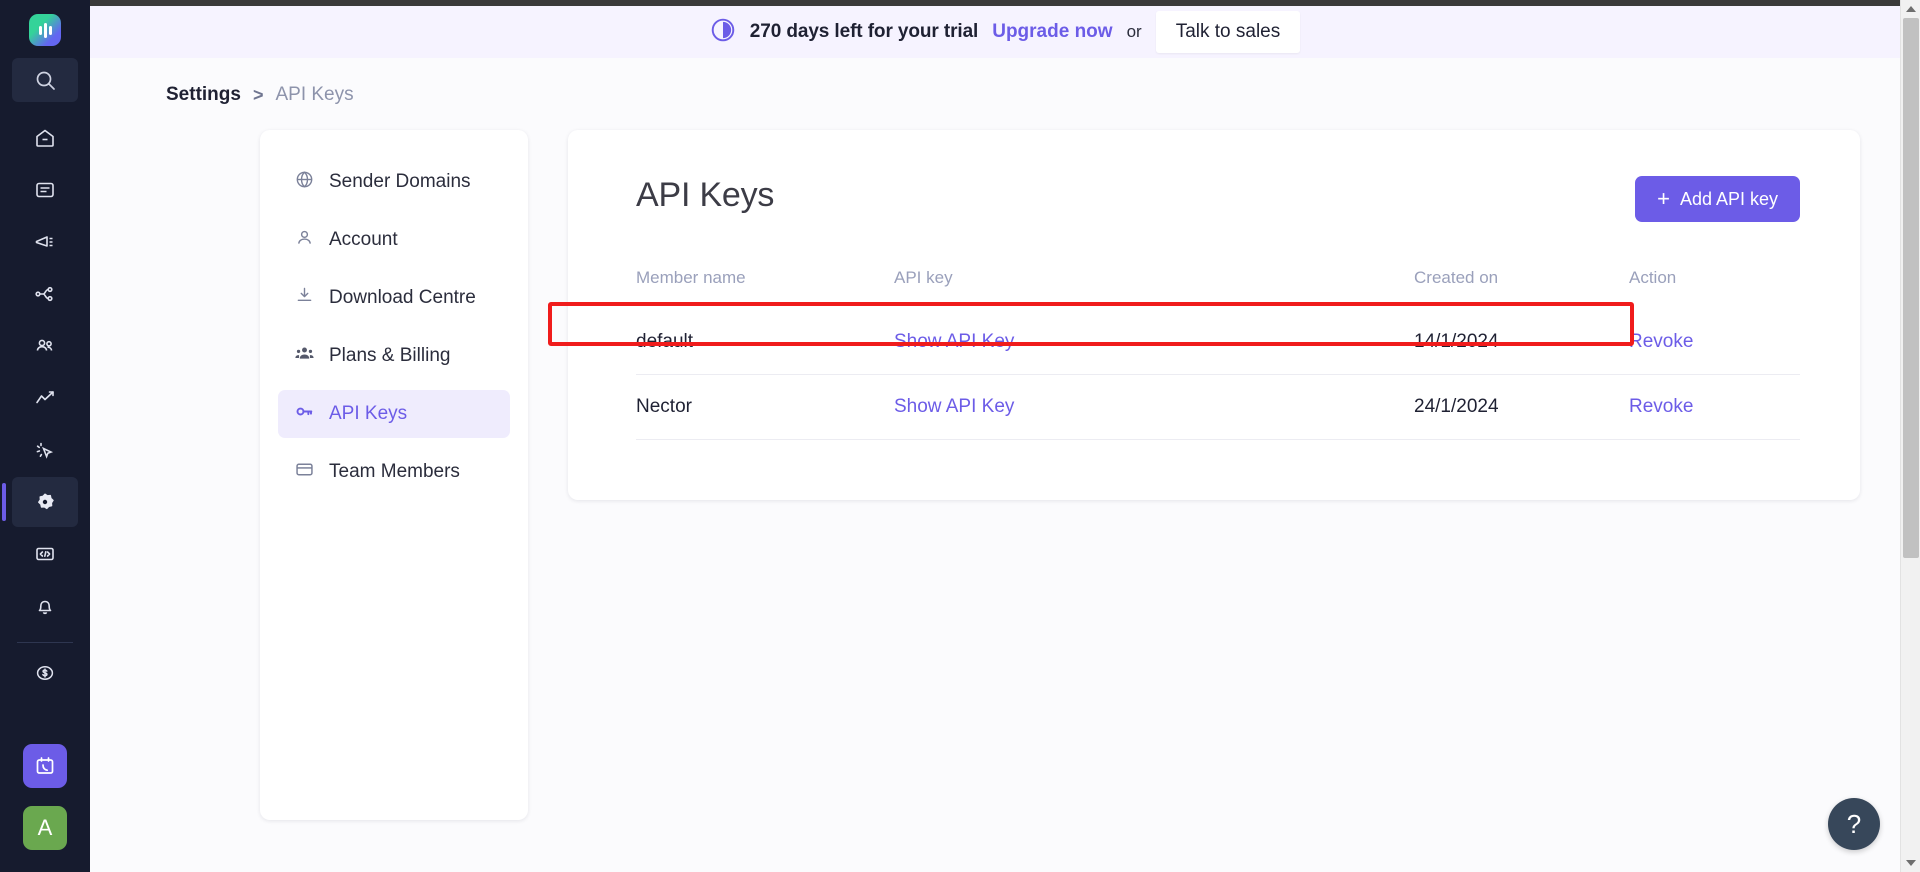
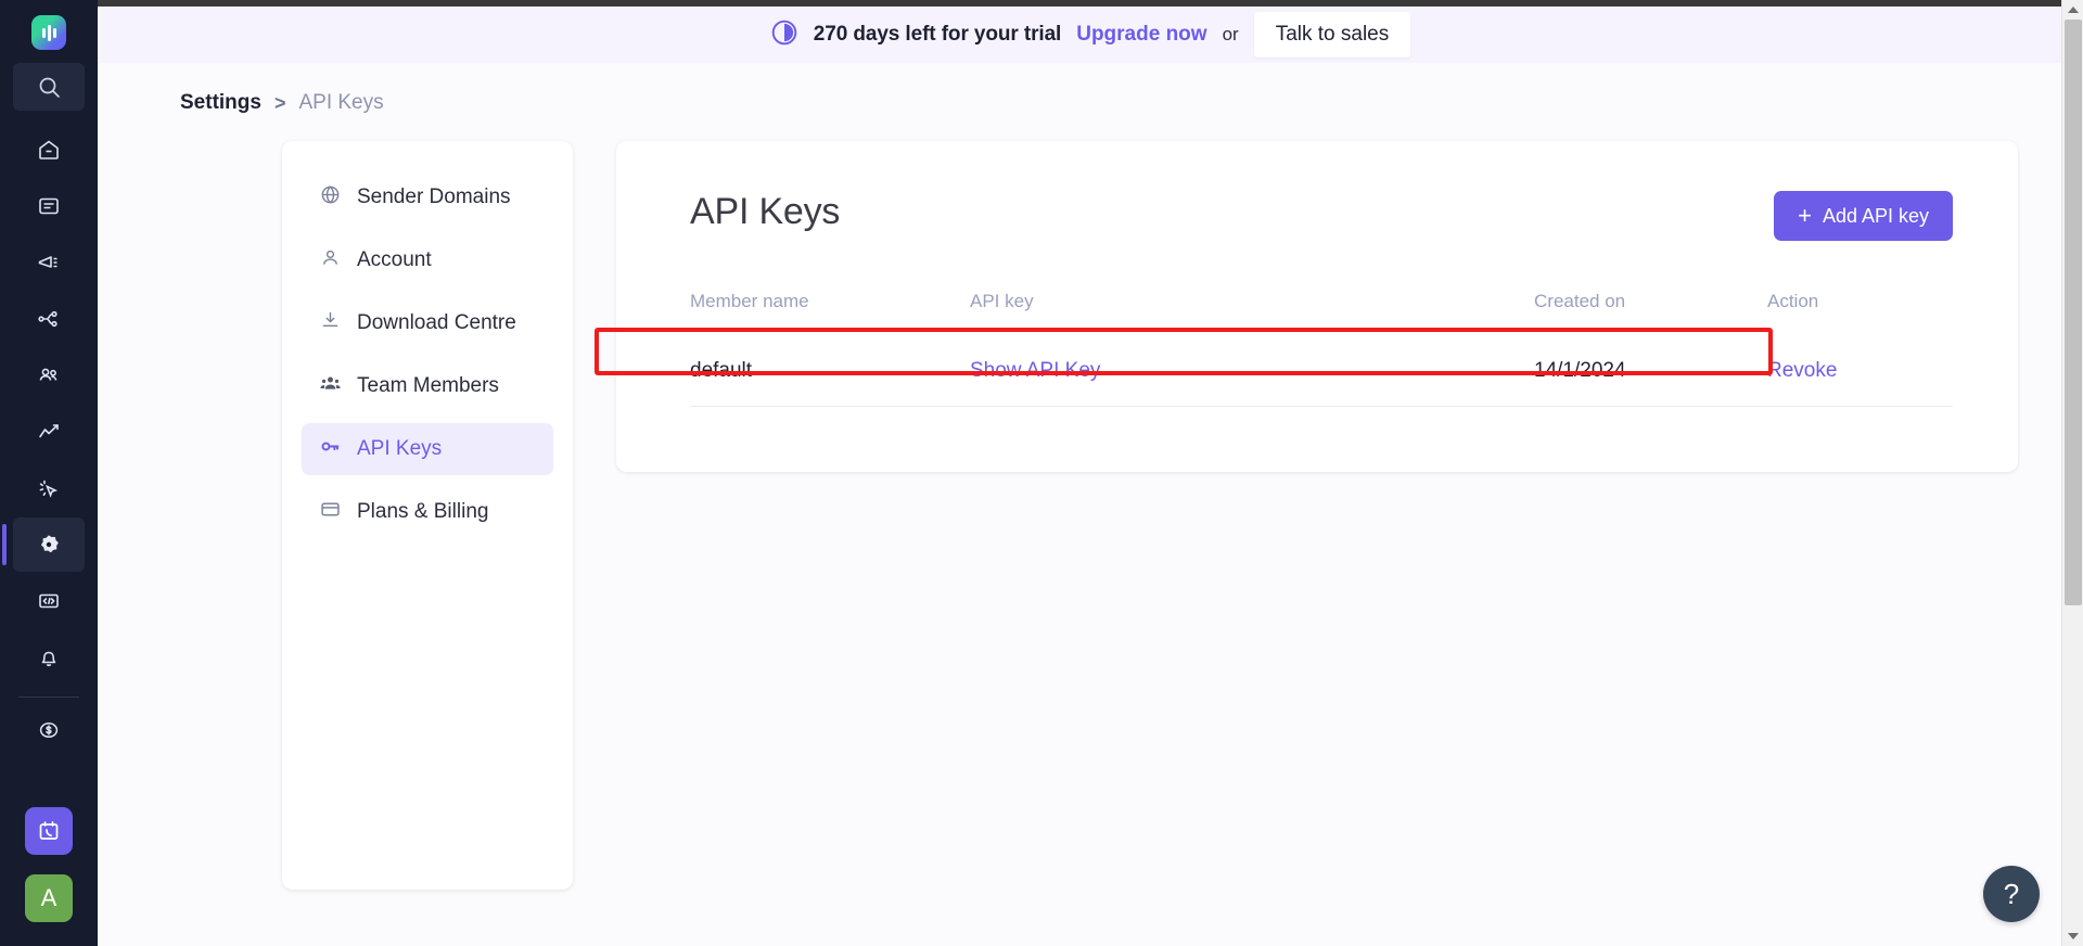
  A
  270 days left for your trial
  Upgrade now
  or
  Talk to sales
  Settings
  >
  API Keys
  Sender Domains
  Account
  Download Centre
- Plans & Billing
+ Team Members
  API Keys
- Team Members
+ Plans & Billing
  API Keys
  +
  Add API key
  Member name	API key	Created on	Action
  default	Show API Key	14/1/2024	Revoke
- Nector	Show API Key	24/1/2024	Revoke
  ?
